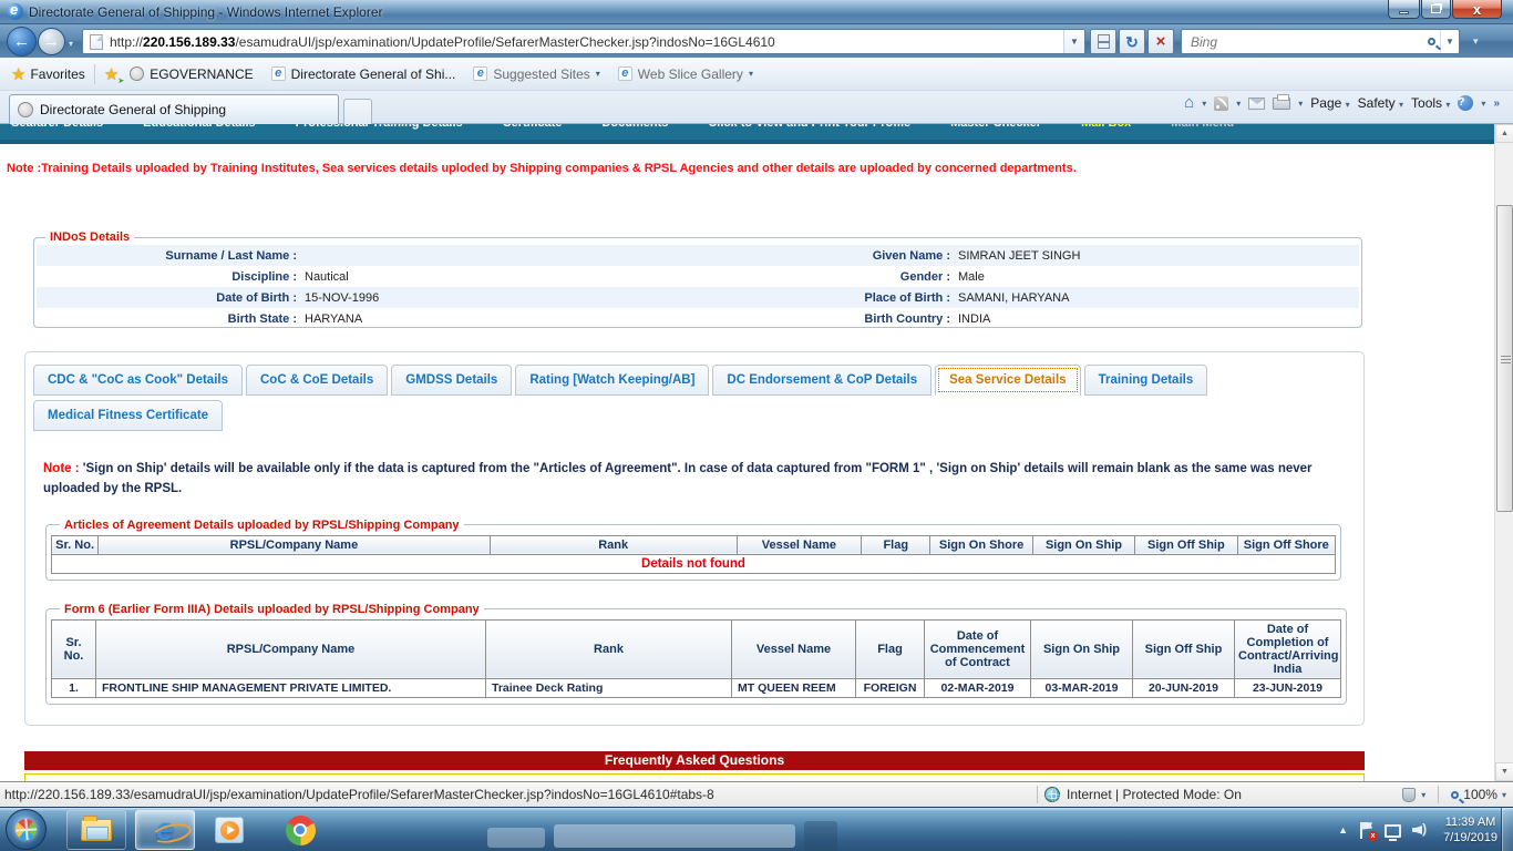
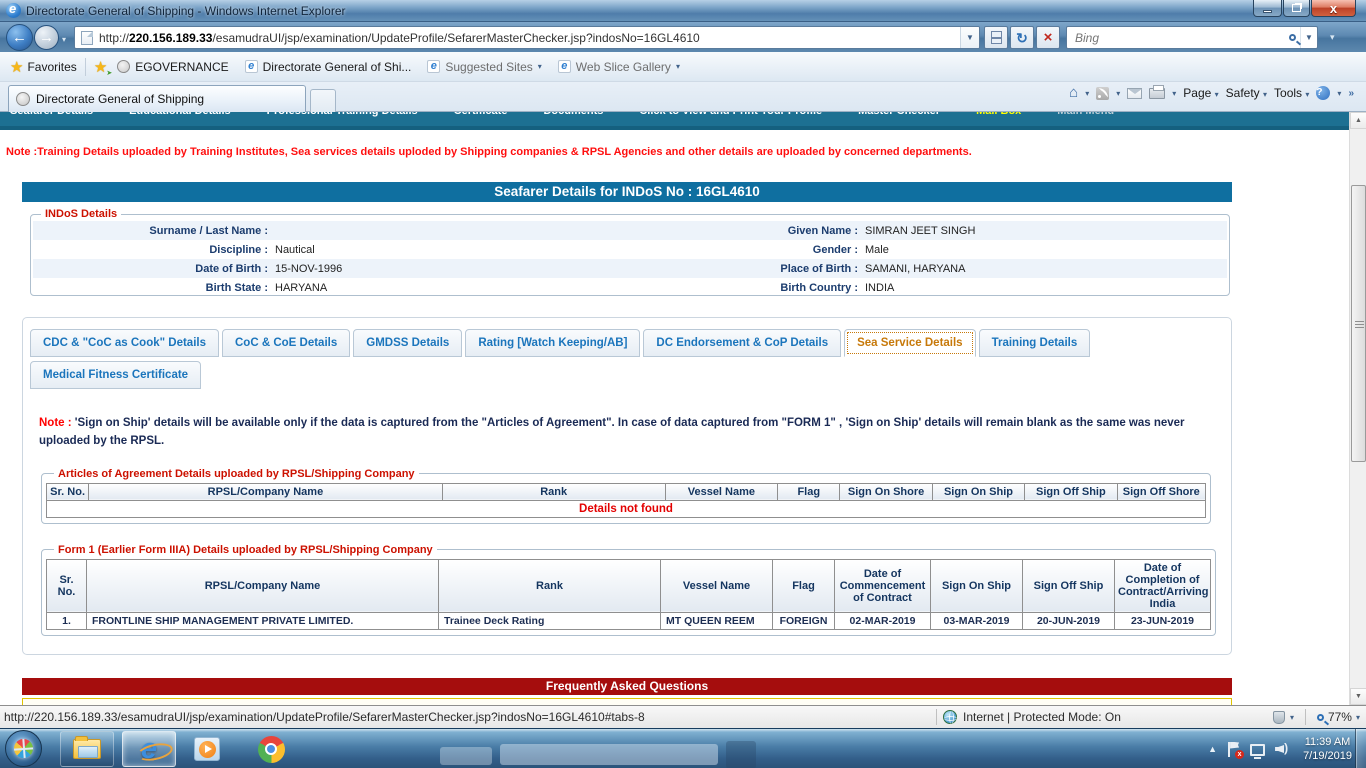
  Directorate General of Shipping - Windows Internet Explorer
  x
  ←
  →
  ▾
  http://
  220.156.189.33
  /esamudraUI/jsp/examination/UpdateProfile/SefarerMasterChecker.jsp?indosNo=16GL4610
  ▼
  ↻
  ×
  Bing
  ▼
  ▾
  ★
  Favorites
  ★
  EGOVERNANCE
  e
  Directorate General of Shi...
  e
  Suggested Sites
  ▾
  e
  Web Slice Gallery
  ▾
  Directorate General of Shipping
  ⌂
  ▾
  ▾
  ▾
  Page ▾
  Safety ▾
  Tools ▾
  ?
  ▾
  »
  Note :Training Details uploaded by Training Institutes, Sea services details uploded by Shipping companies & RPSL Agencies and other details are uploaded by concerned departments.
+ Seafarer Details for INDoS No : 16GL4610
  INDoS Details
  Surname / Last Name :
  Given Name :
  SIMRAN JEET SINGH
  Discipline :
  Nautical
  Gender :
  Male
  Date of Birth :
  15-NOV-1996
  Place of Birth :
  SAMANI, HARYANA
  Birth State :
  HARYANA
  Birth Country :
  INDIA
  CDC & "CoC as Cook" Details CoC & CoE Details GMDSS Details Rating [Watch Keeping/AB] DC Endorsement & CoP Details Sea Service Details Training DetailsMedical Fitness Certificate
  Note : 'Sign on Ship' details will be available only if the data is captured from the "Articles of Agreement". In case of data captured from "FORM 1" , 'Sign on Ship' details will remain blank as the same was never uploaded by the RPSL.
  Articles of Agreement Details uploaded by RPSL/Shipping Company
  Sr. No.	RPSL/Company Name	Rank	Vessel Name	Flag	Sign On Shore	Sign On Ship	Sign Off Ship	Sign Off Shore
  Details not found
- Form 6 (Earlier Form IIIA) Details uploaded by RPSL/Shipping Company
+ Form 1 (Earlier Form IIIA) Details uploaded by RPSL/Shipping Company
  Sr. No.	RPSL/Company Name	Rank	Vessel Name	Flag	Date of Commencement of Contract	Sign On Ship	Sign Off Ship	Date of Completion of Contract/Arriving India
  1.	FRONTLINE SHIP MANAGEMENT PRIVATE LIMITED.	Trainee Deck Rating	MT QUEEN REEM	FOREIGN	02-MAR-2019	03-MAR-2019	20-JUN-2019	23-JUN-2019
  Frequently Asked Questions
  http://220.156.189.33/esamudraUI/jsp/examination/UpdateProfile/SefarerMasterChecker.jsp?indosNo=16GL4610#tabs-8
  Internet | Protected Mode: On
  ▾
- 100%
+ 77%
  ▾
  e
  ▲
  11:39 AM
  7/19/2019
